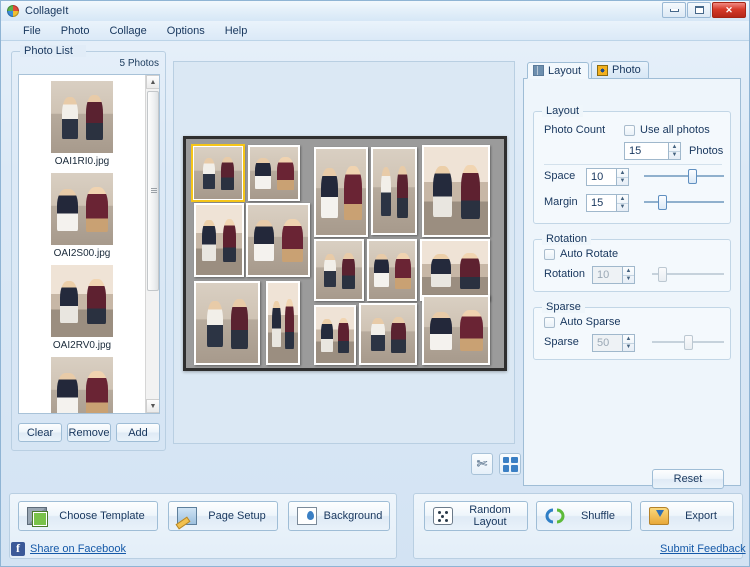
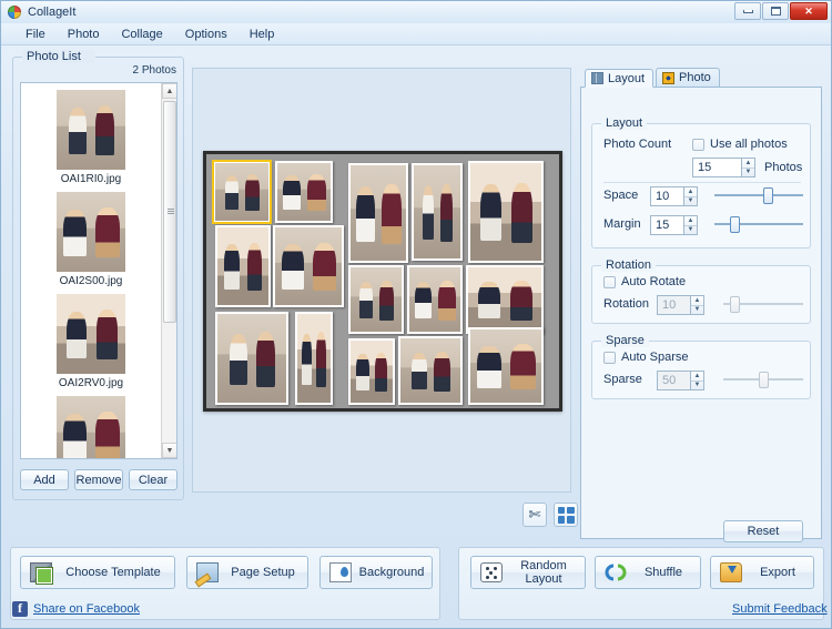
  CollageIt
  ✕
  File
  Photo
  Collage
  Options
  Help
  Photo List
- 5 Photos
+ 2 Photos
  OAI1RI0.jpg
  OAI2S00.jpg
  OAI2RV0.jpg
- Clear
+ Add
  Remove
- Add
+ Clear
  ✄
  Layout
  Photo
  Layout
  Photo Count
  Use all photos
  15
  Photos
  Space
  10
  Margin
  15
  Rotation
  Auto Rotate
  Rotation
  10
  Sparse
  Auto Sparse
  Sparse
  50
  Reset
  Choose Template
  Page Setup
  Background
  f
  Share on Facebook
  Random Layout
  Shuffle
  Export
  Submit Feedback
